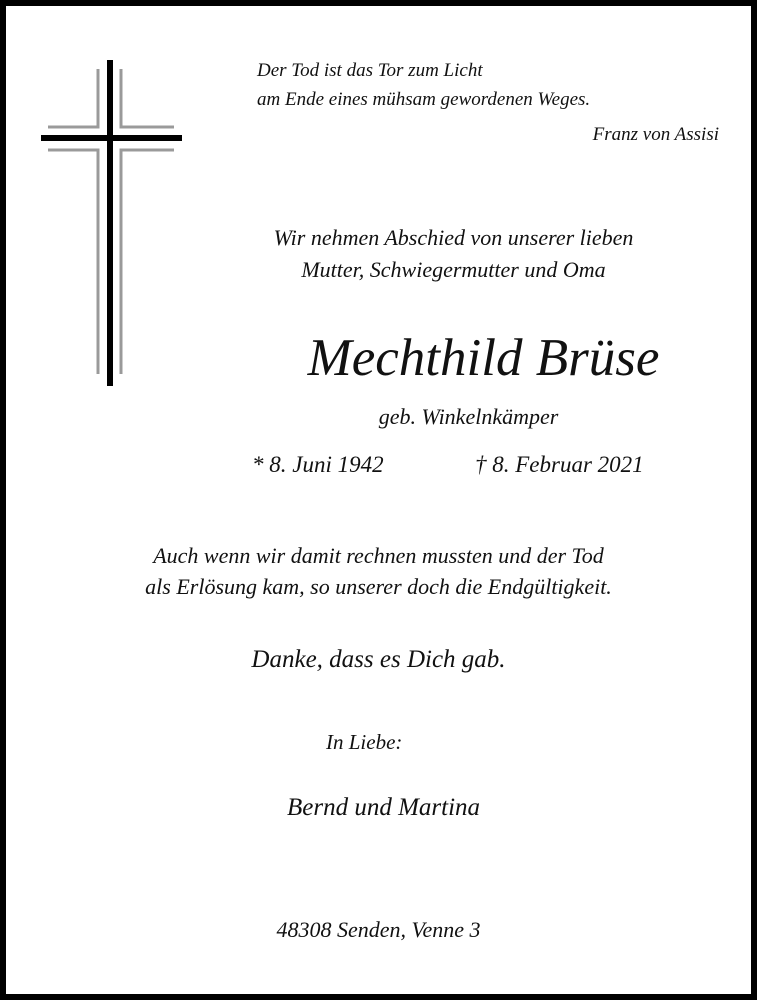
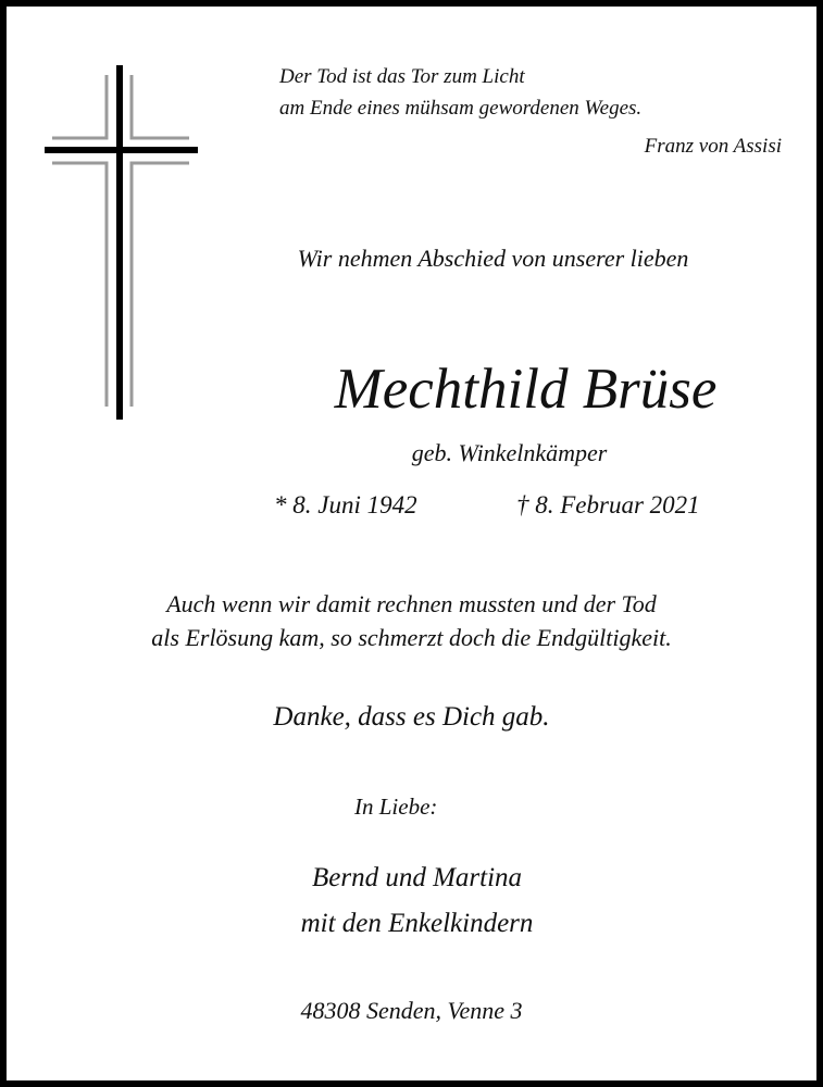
  Der Tod ist das Tor zum Licht
  am Ende eines mühsam gewordenen Weges.
  Franz von Assisi
  Wir nehmen Abschied von unserer lieben
- Mutter, Schwiegermutter und Oma
  Mechthild Brüse
  geb. Winkelnkämper
  * 8. Juni 1942
  † 8. Februar 2021
  Auch wenn wir damit rechnen mussten und der Tod
- als Erlösung kam, so unserer doch die Endgültigkeit.
+ als Erlösung kam, so schmerzt doch die Endgültigkeit.
  Danke, dass es Dich gab.
  In Liebe:
  Bernd und Martina
+ mit den Enkelkindern
  48308 Senden, Venne 3
